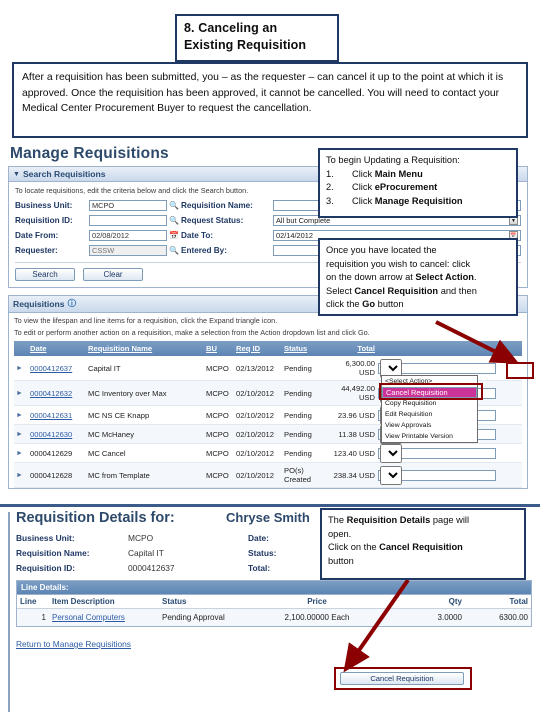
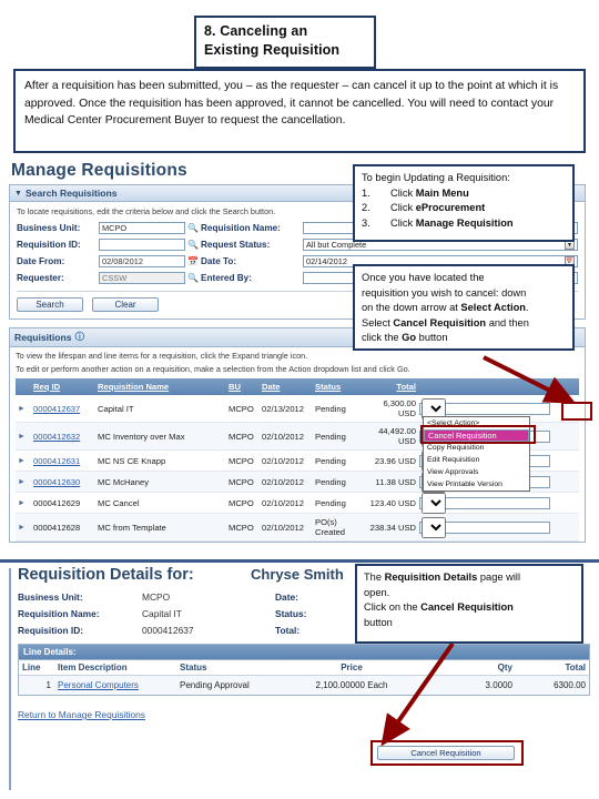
  8. Canceling an
  Existing Requisition
  After a requisition has been submitted, you – as the requester – can cancel it up to the point at which it is approved. Once the requisition has been approved, it cannot be cancelled. You will need to contact your Medical Center Procurement Buyer to request the cancellation.
  Manage Requisitions
  Search Requisitions
  To locate requisitions, edit the criteria below and click the Search button.
  Business Unit:
  MCPO
  🔍
  Requisition Name:
  Requisition ID:
  🔍
  Request Status:
  All but Complete
  Date From:
  02/08/2012
  📅
  Date To:
  02/14/2012
  Requester:
  CSSW
  🔍
  Entered By:
  Search
  Clear
  Requisitions
  ⓘ
  To view the lifespan and line items for a requisition, click the Expand triangle icon.
  To edit or perform another action on a requisition, make a selection from the Action dropdown list and click Go.
- Date
+ Req ID
  Requisition Name
  BU
- Req ID
+ Date
  Status
  Total
  0000412637
  Capital IT
  MCPO
  02/13/2012
  Pending
  6,300.00 USD
  0000412632
  MC Inventory over Max
  MCPO
  02/10/2012
  Pending
  44,492.00 USD
  0000412631
  MC NS CE Knapp
  MCPO
  02/10/2012
  Pending
  23.96 USD
  0000412630
  MC McHaney
  MCPO
  02/10/2012
  Pending
  11.38 USD
  0000412629
  MC Cancel
  MCPO
  02/10/2012
  Pending
  123.40 USD
  0000412628
  MC from Template
  MCPO
  02/10/2012
  PO(s) Created
  238.34 USD
  Cancel Requisition
  To begin Updating a Requisition:
  1.
  Click Main Menu
  2.
  Click eProcurement
  3.
  Click Manage Requisition
  Once you have located the
- requisition you wish to cancel: click
+ requisition you wish to cancel: down
  on the down arrow at Select Action.
  Select Cancel Requisition and then
  click the Go button
  The Requisition Details page will
  open.
  Click on the Cancel Requisition
  button
  Requisition Details for:
  Chryse Smith
  Business Unit:
  MCPO
  Date:
  Requisition Name:
  Capital IT
  Status:
  Requisition ID:
  0000412637
  Total:
  Line Details:
  Line
  Item Description
  Status
  Price
  Qty
  Total
  1
  Personal Computers
  Pending Approval
  2,100.00000 Each
  3.0000
  6300.00
  Return to Manage Requisitions
  Cancel Requisition
